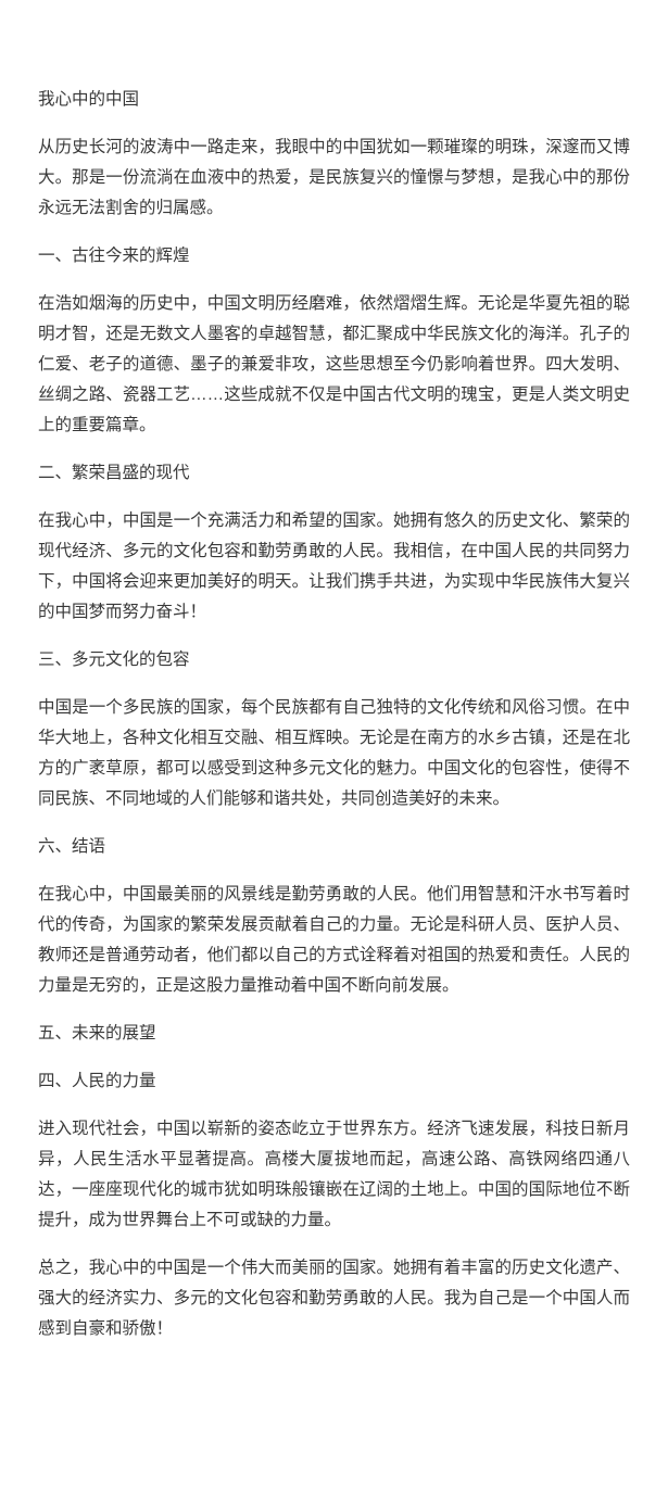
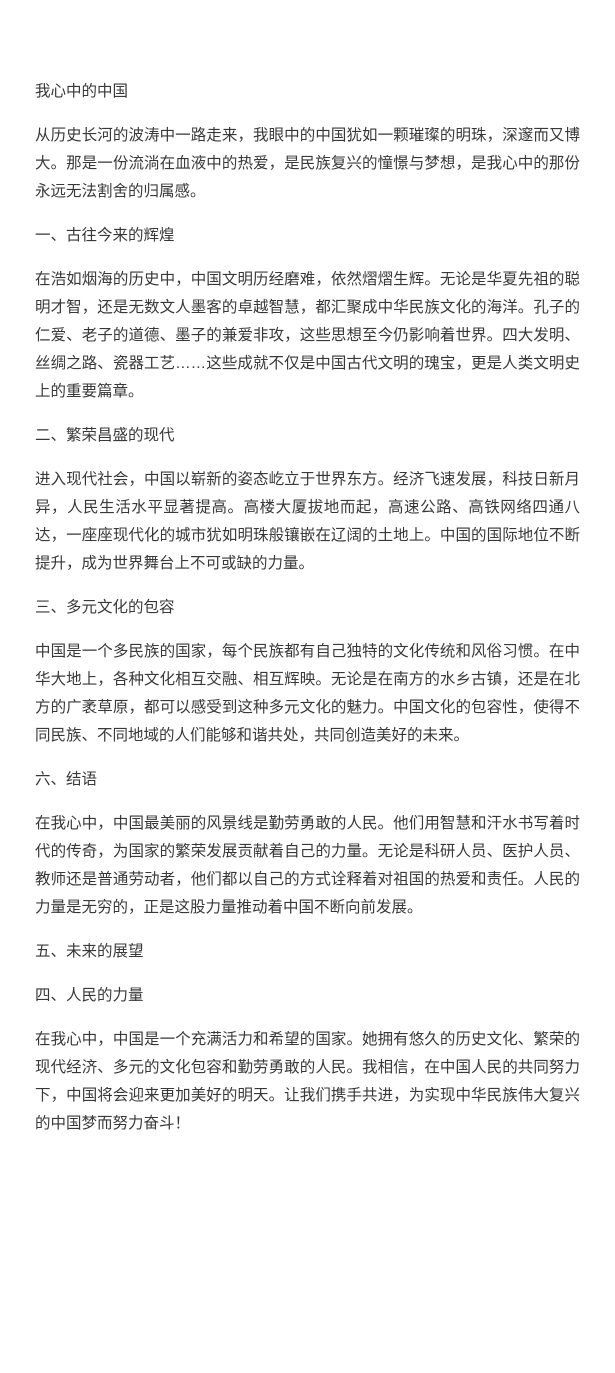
  我心中的中国
  从历史长河的波涛中一路走来，我眼中的中国犹如一颗璀璨的明珠，深邃而又博大。那是一份流淌在血液中的热爱，是民族复兴的憧憬与梦想，是我心中的那份永远无法割舍的归属感。
  一、古往今来的辉煌
  在浩如烟海的历史中，中国文明历经磨难，依然熠熠生辉。无论是华夏先祖的聪明才智，还是无数文人墨客的卓越智慧，都汇聚成中华民族文化的海洋。孔子的仁爱、老子的道德、墨子的兼爱非攻，这些思想至今仍影响着世界。四大发明、丝绸之路、瓷器工艺……这些成就不仅是中国古代文明的瑰宝，更是人类文明史上的重要篇章。
  二、繁荣昌盛的现代
- 在我心中，中国是一个充满活力和希望的国家。她拥有悠久的历史文化、繁荣的现代经济、多元的文化包容和勤劳勇敢的人民。我相信，在中国人民的共同努力下，中国将会迎来更加美好的明天。让我们携手共进，为实现中华民族伟大复兴的中国梦而努力奋斗！
+ 进入现代社会，中国以崭新的姿态屹立于世界东方。经济飞速发展，科技日新月异，人民生活水平显著提高。高楼大厦拔地而起，高速公路、高铁网络四通八达，一座座现代化的城市犹如明珠般镶嵌在辽阔的土地上。中国的国际地位不断提升，成为世界舞台上不可或缺的力量。
  三、多元文化的包容
  中国是一个多民族的国家，每个民族都有自己独特的文化传统和风俗习惯。在中华大地上，各种文化相互交融、相互辉映。无论是在南方的水乡古镇，还是在北方的广袤草原，都可以感受到这种多元文化的魅力。中国文化的包容性，使得不同民族、不同地域的人们能够和谐共处，共同创造美好的未来。
  六、结语
  在我心中，中国最美丽的风景线是勤劳勇敢的人民。他们用智慧和汗水书写着时代的传奇，为国家的繁荣发展贡献着自己的力量。无论是科研人员、医护人员、教师还是普通劳动者，他们都以自己的方式诠释着对祖国的热爱和责任。人民的力量是无穷的，正是这股力量推动着中国不断向前发展。
  五、未来的展望
  四、人民的力量
- 进入现代社会，中国以崭新的姿态屹立于世界东方。经济飞速发展，科技日新月异，人民生活水平显著提高。高楼大厦拔地而起，高速公路、高铁网络四通八达，一座座现代化的城市犹如明珠般镶嵌在辽阔的土地上。中国的国际地位不断提升，成为世界舞台上不可或缺的力量。
+ 在我心中，中国是一个充满活力和希望的国家。她拥有悠久的历史文化、繁荣的现代经济、多元的文化包容和勤劳勇敢的人民。我相信，在中国人民的共同努力下，中国将会迎来更加美好的明天。让我们携手共进，为实现中华民族伟大复兴的中国梦而努力奋斗！
- 总之，我心中的中国是一个伟大而美丽的国家。她拥有着丰富的历史文化遗产、强大的经济实力、多元的文化包容和勤劳勇敢的人民。我为自己是一个中国人而感到自豪和骄傲！
